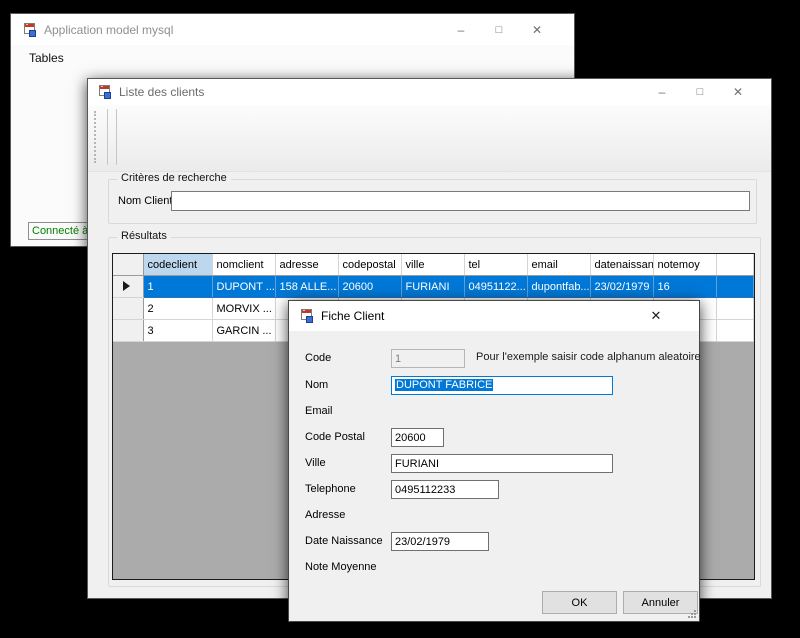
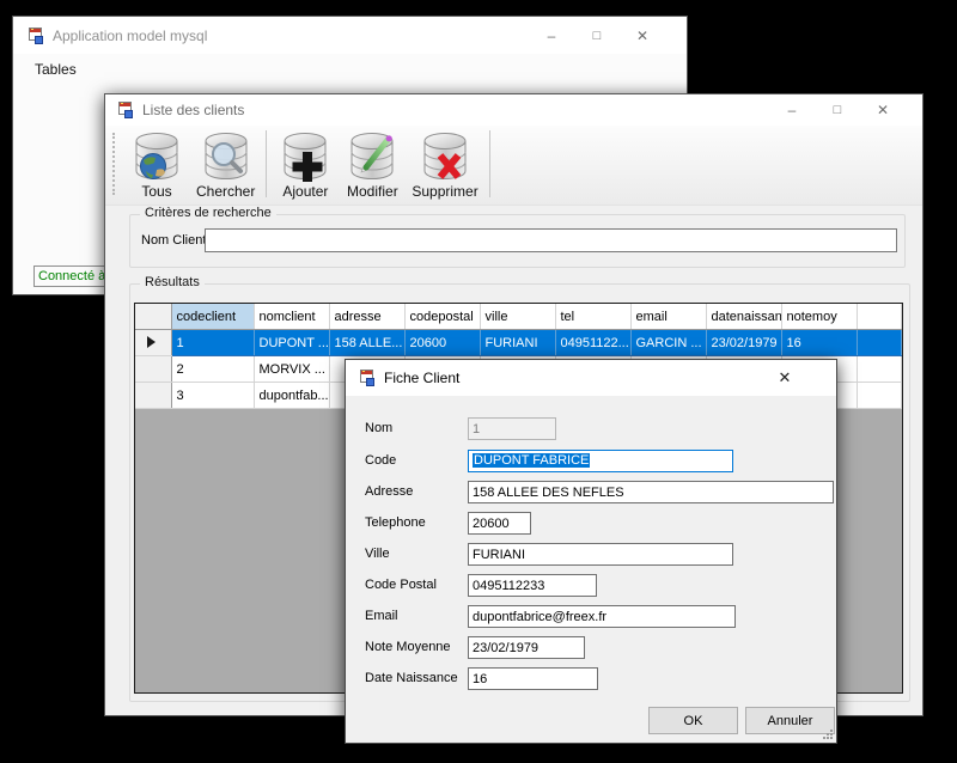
  Application model mysql
  –
  □
  ✕
  Tables
  Connecté à
  Liste des clients
  –
  □
  ✕
+ Tous
+ Chercher
+ Ajouter
+ Modifier
+ Supprimer
  Critères de recherche
  Nom Clien
  Résultats
  	codeclient	nomclient	adresse	codepostal	ville	tel	email	datenaissan	notemoy
- 	1	DUPONT ...	158 ALLE...	20600	FURIANI	04951122...	dupontfab...	23/02/1979	16
+ 	1	DUPONT ...	158 ALLE...	20600	FURIANI	04951122...	GARCIN ...	23/02/1979	16
  	2	MORVIX ...
- 	3	GARCIN ...
+ 	3	dupontfab...
  Fiche Client
  ✕
- Code
+ Nom
  1
- Pour l'exemple saisir code alphanum aleatoire
- Nom
+ Code
  DUPONT FABRICE
- Email
+ Adresse
+ 158 ALLEE DES NEFLES
- Code Postal
+ Telephone
  20600
  Ville
  FURIANI
- Telephone
+ Code Postal
  0495112233
- Adresse
+ Email
+ dupontfabrice@freex.fr
- Date Naissance
+ Note Moyenne
  23/02/1979
- Note Moyenne
+ Date Naissance
+ 16
  OK
  Annuler
